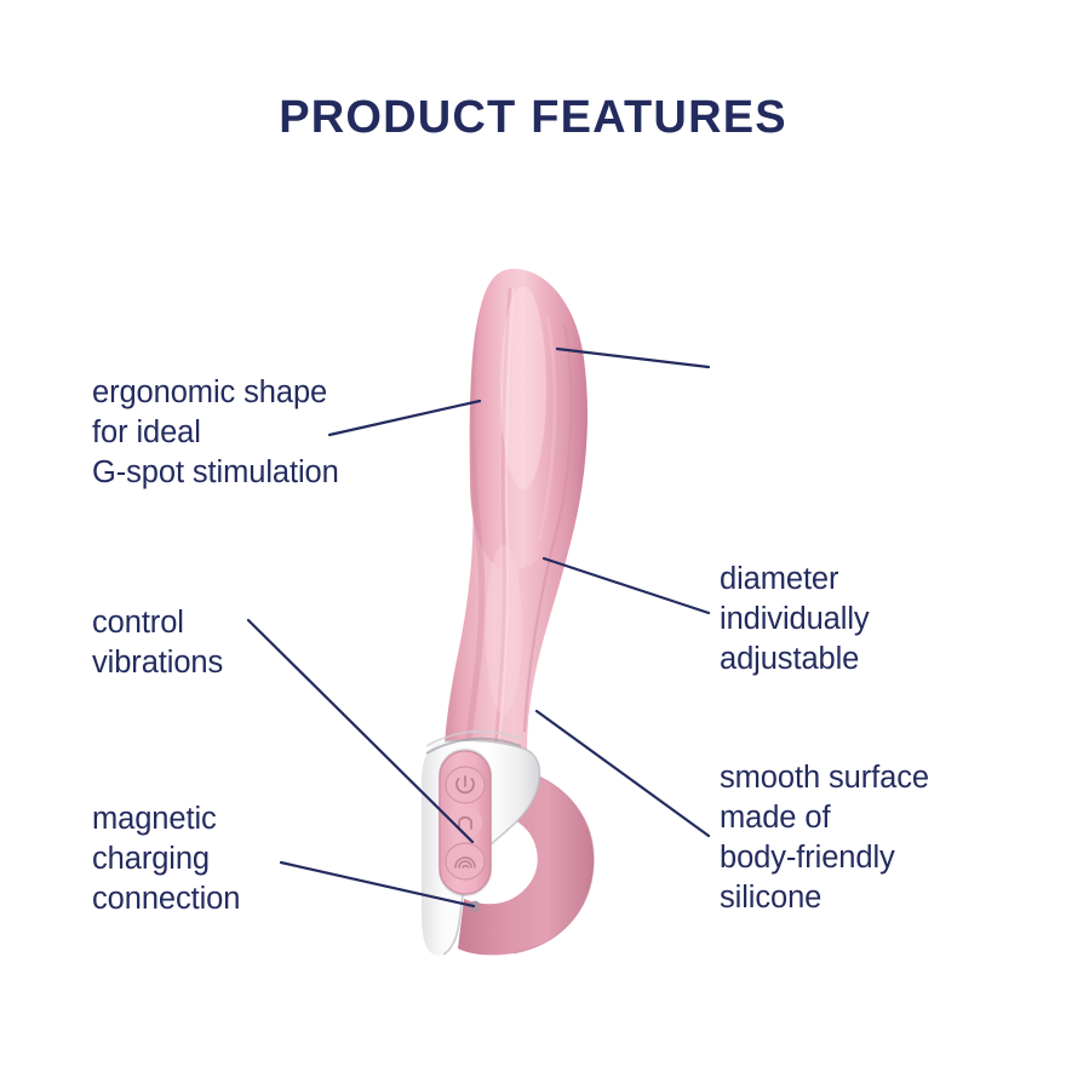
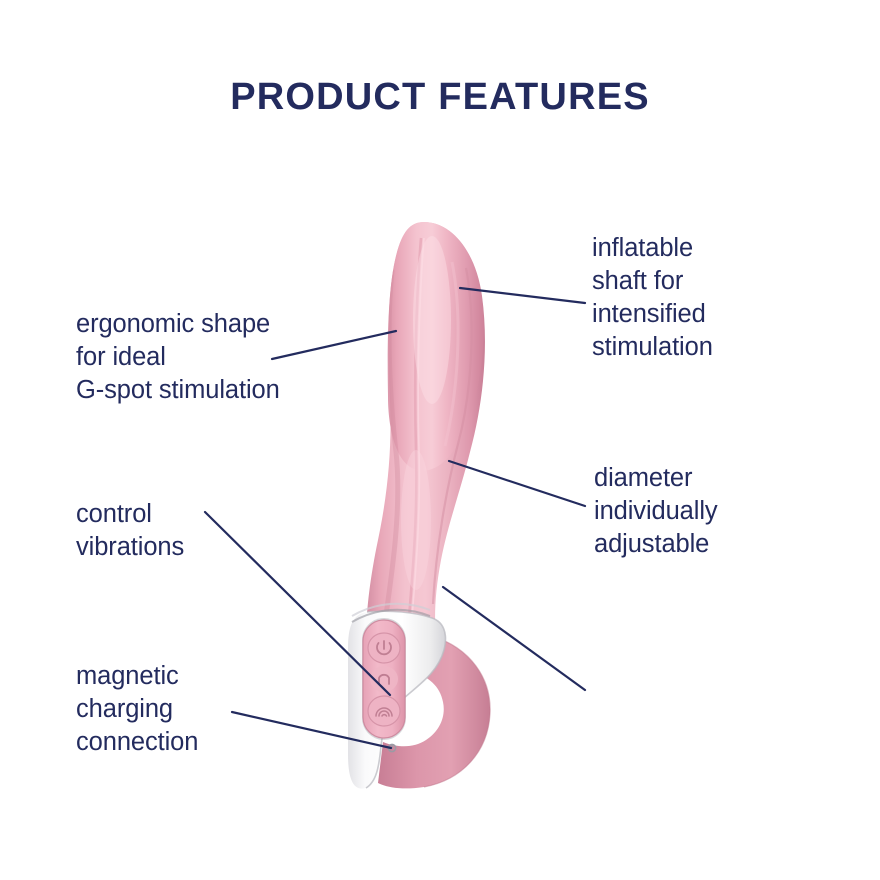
  PRODUCT FEATURES
+ inflatable
+ shaft for
+ intensified
+ stimulation
  ergonomic shape
  for ideal
  G-spot stimulation
  diameter
  individually
  adjustable
  control
  vibrations
- smooth surface
- made of
- body-friendly
- silicone
  magnetic
  charging
  connection
